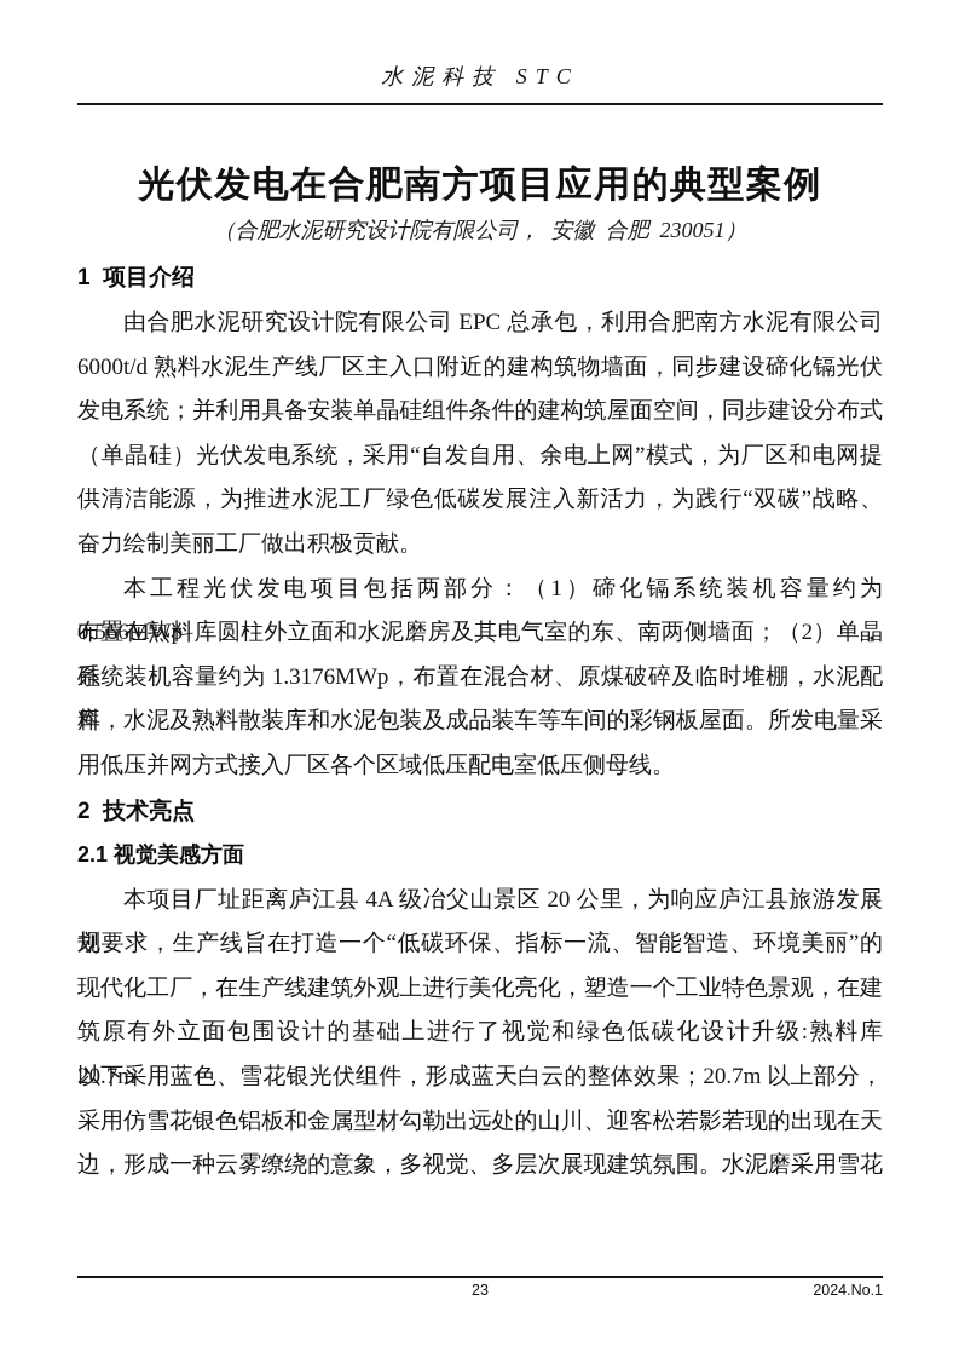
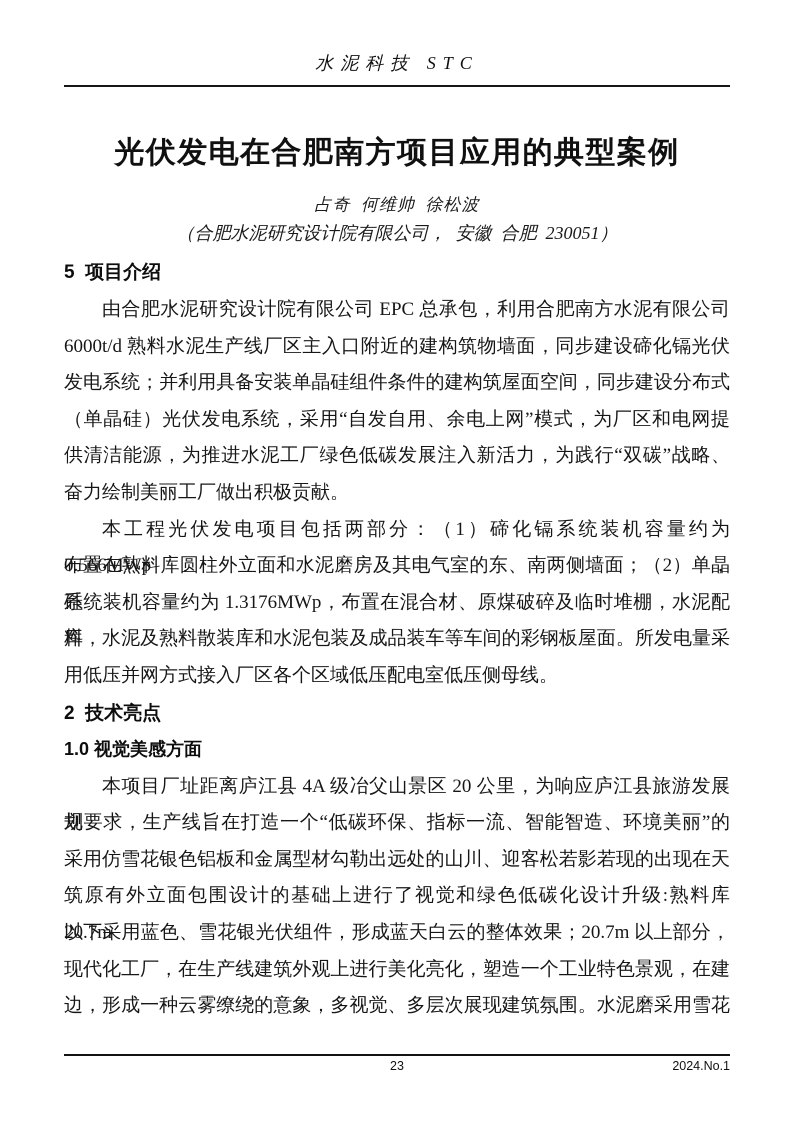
  水泥科技 STC
  光伏发电在合肥南方项目应用的典型案例
+ 占奇 何维帅 徐松波
  （合肥水泥研究设计院有限公司， 安徽 合肥 230051）
- 1 项目介绍
+ 5 项目介绍
  由合肥水泥研究设计院有限公司 EPC 总承包，利用合肥南方水泥有限公司
  6000t/d 熟料水泥生产线厂区主入口附近的建构筑物墙面，同步建设碲化镉光伏
  发电系统；并利用具备安装单晶硅组件条件的建构筑屋面空间，同步建设分布式
  （单晶硅）光伏发电系统，采用“自发自用、余电上网”模式，为厂区和电网提
  供清洁能源，为推进水泥工厂绿色低碳发展注入新活力，为践行“双碳”战略、
  奋力绘制美丽工厂做出积极贡献。
  本工程光伏发电项目包括两部分：（1）碲化镉系统装机容量约为 0.566MWp，
  布置在熟料库圆柱外立面和水泥磨房及其电气室的东、南两侧墙面；（2）单晶硅
  系统装机容量约为 1.3176MWp，布置在混合材、原煤破碎及临时堆棚，水泥配料
  库，水泥及熟料散装库和水泥包装及成品装车等车间的彩钢板屋面。所发电量采
  用低压并网方式接入厂区各个区域低压配电室低压侧母线。
  2 技术亮点
- 2.1 视觉美感方面
+ 1.0 视觉美感方面
  本项目厂址距离庐江县 4A 级冶父山景区 20 公里，为响应庐江县旅游发展规
  划要求，生产线旨在打造一个“低碳环保、指标一流、智能智造、环境美丽”的
- 现代化工厂，在生产线建筑外观上进行美化亮化，塑造一个工业特色景观，在建
+ 采用仿雪花银色铝板和金属型材勾勒出远处的山川、迎客松若影若现的出现在天
  筑原有外立面包围设计的基础上进行了视觉和绿色低碳化设计升级:熟料库 20.7m
  以下采用蓝色、雪花银光伏组件，形成蓝天白云的整体效果；20.7m 以上部分，
- 采用仿雪花银色铝板和金属型材勾勒出远处的山川、迎客松若影若现的出现在天
+ 现代化工厂，在生产线建筑外观上进行美化亮化，塑造一个工业特色景观，在建
  边，形成一种云雾缭绕的意象，多视觉、多层次展现建筑氛围。水泥磨采用雪花
  23
  2024.No.1
